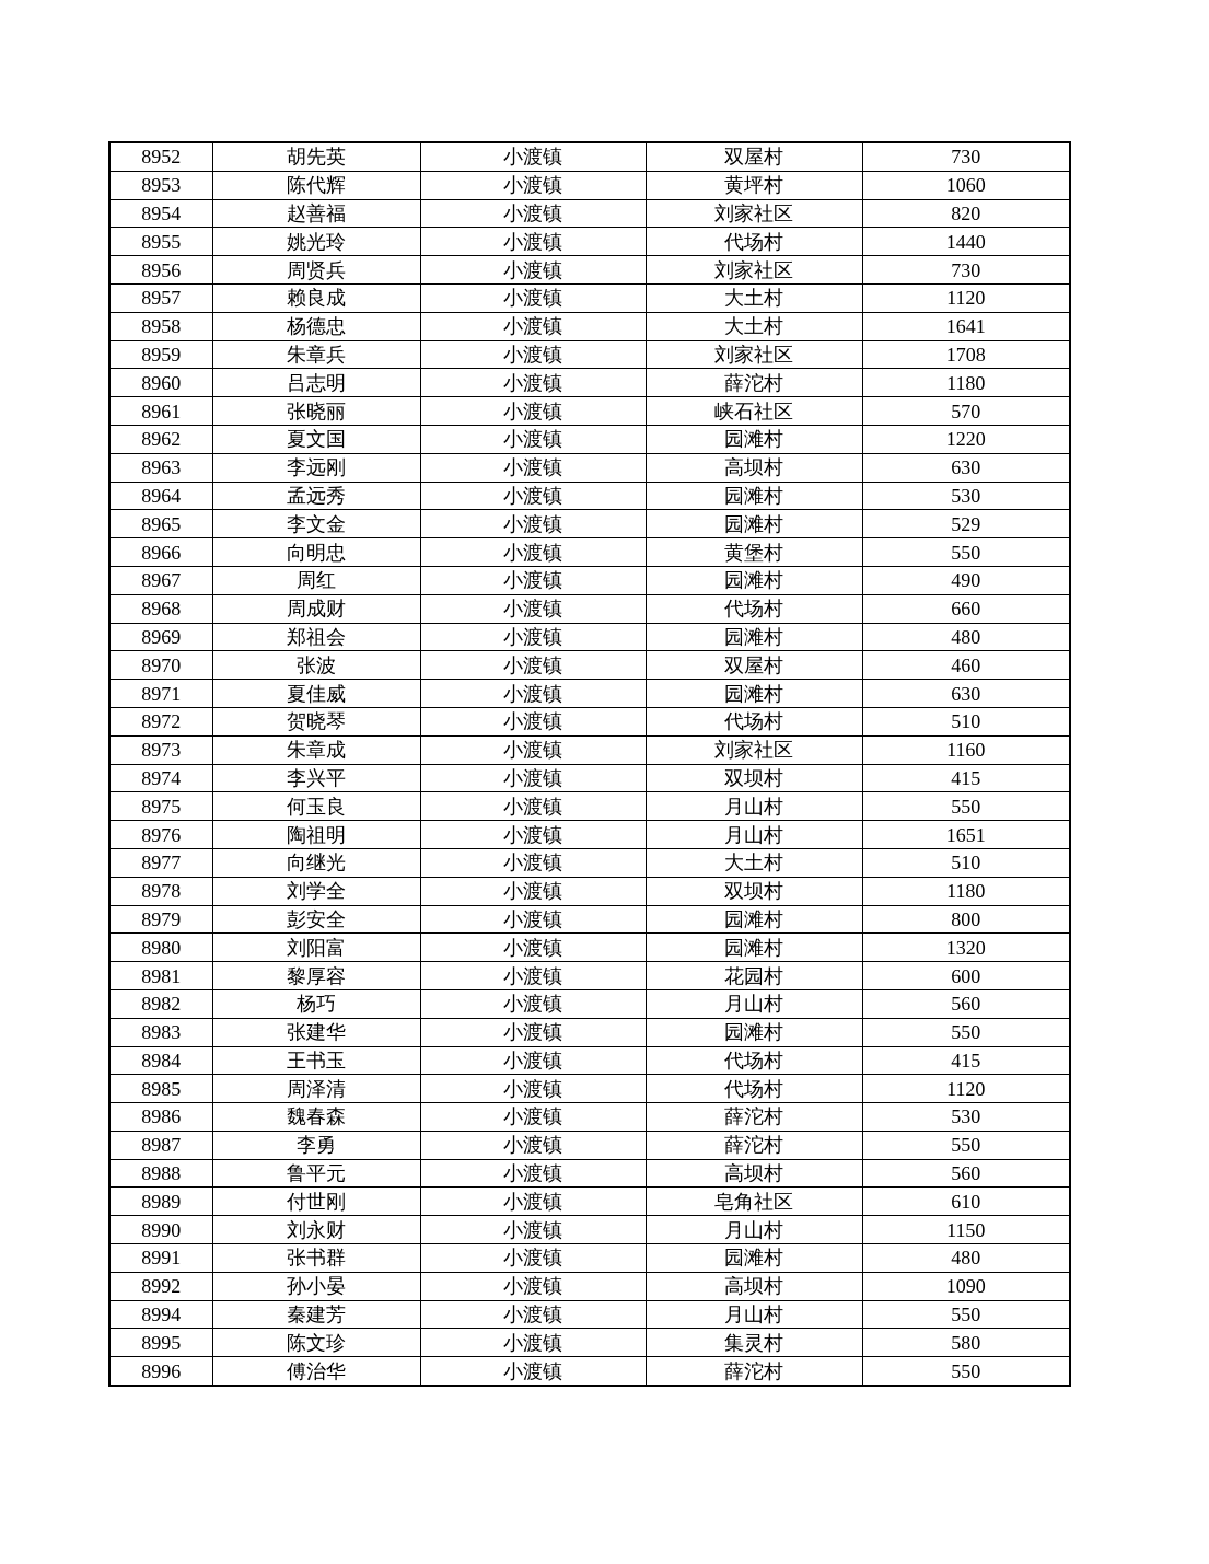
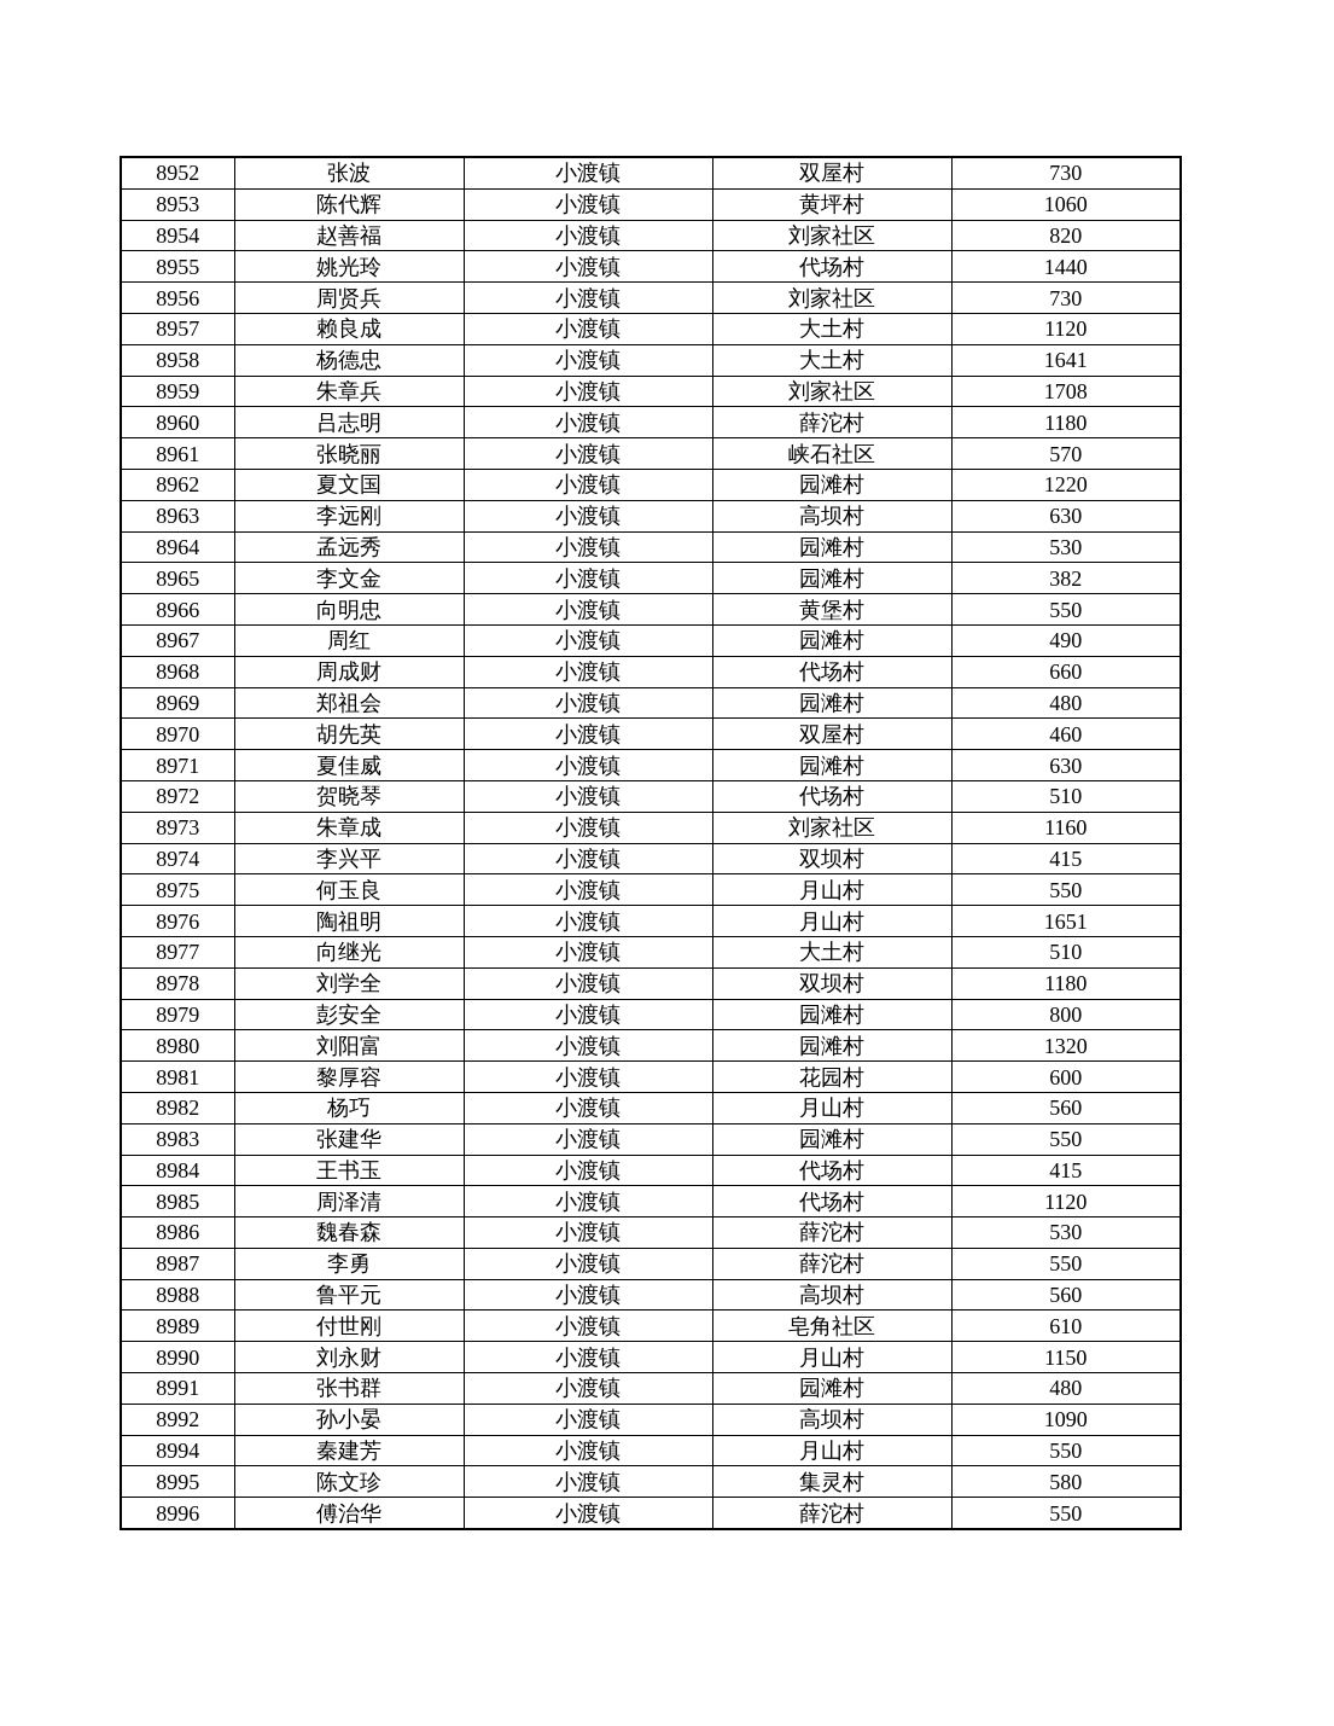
- 8952	胡先英	小渡镇	双屋村	730
+ 8952	张波	小渡镇	双屋村	730
  8953	陈代辉	小渡镇	黄坪村	1060
  8954	赵善福	小渡镇	刘家社区	820
  8955	姚光玲	小渡镇	代场村	1440
  8956	周贤兵	小渡镇	刘家社区	730
  8957	赖良成	小渡镇	大土村	1120
  8958	杨德忠	小渡镇	大土村	1641
  8959	朱章兵	小渡镇	刘家社区	1708
  8960	吕志明	小渡镇	薛沱村	1180
  8961	张晓丽	小渡镇	峡石社区	570
  8962	夏文国	小渡镇	园滩村	1220
  8963	李远刚	小渡镇	高坝村	630
  8964	孟远秀	小渡镇	园滩村	530
- 8965	李文金	小渡镇	园滩村	529
+ 8965	李文金	小渡镇	园滩村	382
  8966	向明忠	小渡镇	黄堡村	550
  8967	周红	小渡镇	园滩村	490
  8968	周成财	小渡镇	代场村	660
  8969	郑祖会	小渡镇	园滩村	480
- 8970	张波	小渡镇	双屋村	460
+ 8970	胡先英	小渡镇	双屋村	460
  8971	夏佳威	小渡镇	园滩村	630
  8972	贺晓琴	小渡镇	代场村	510
  8973	朱章成	小渡镇	刘家社区	1160
  8974	李兴平	小渡镇	双坝村	415
  8975	何玉良	小渡镇	月山村	550
  8976	陶祖明	小渡镇	月山村	1651
  8977	向继光	小渡镇	大土村	510
  8978	刘学全	小渡镇	双坝村	1180
  8979	彭安全	小渡镇	园滩村	800
  8980	刘阳富	小渡镇	园滩村	1320
  8981	黎厚容	小渡镇	花园村	600
  8982	杨巧	小渡镇	月山村	560
  8983	张建华	小渡镇	园滩村	550
  8984	王书玉	小渡镇	代场村	415
  8985	周泽清	小渡镇	代场村	1120
  8986	魏春森	小渡镇	薛沱村	530
  8987	李勇	小渡镇	薛沱村	550
  8988	鲁平元	小渡镇	高坝村	560
  8989	付世刚	小渡镇	皂角社区	610
  8990	刘永财	小渡镇	月山村	1150
  8991	张书群	小渡镇	园滩村	480
  8992	孙小晏	小渡镇	高坝村	1090
  8994	秦建芳	小渡镇	月山村	550
  8995	陈文珍	小渡镇	集灵村	580
  8996	傅治华	小渡镇	薛沱村	550
